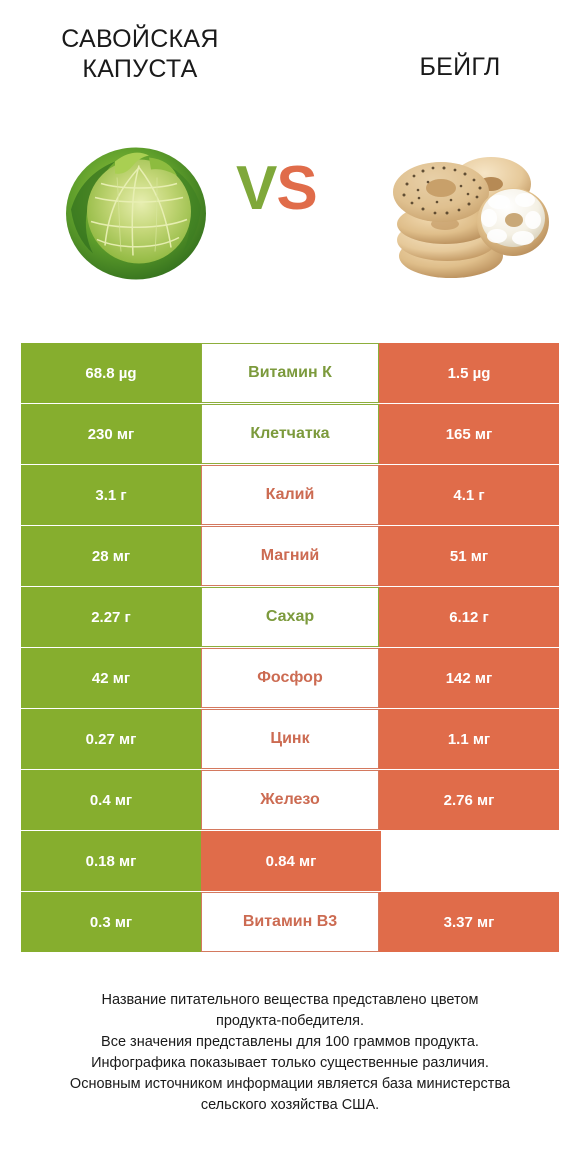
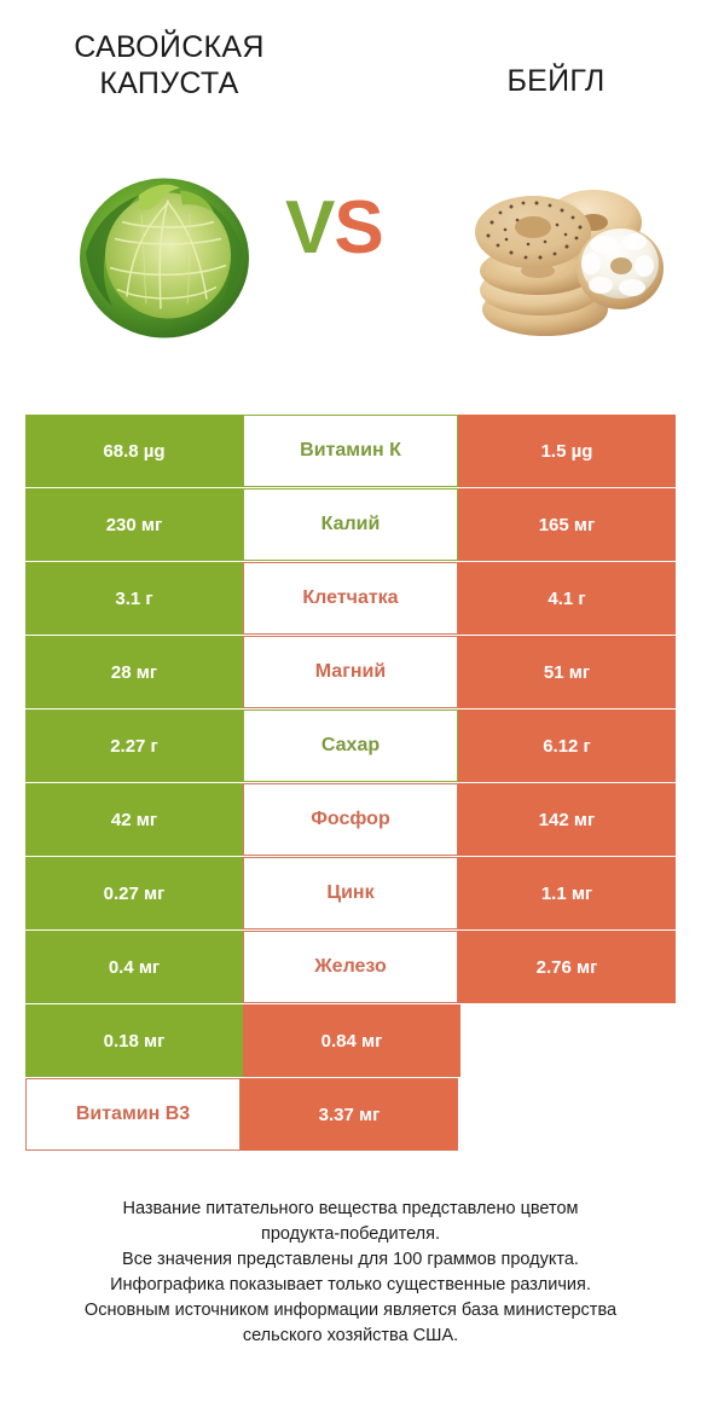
  САВОЙСКАЯ КАПУСТА
  БЕЙГЛ
  VS
  68.8 µg
  Витамин К
  1.5 µg
  230 мг
- Клетчатка
+ Калий
  165 мг
  3.1 г
- Калий
+ Клетчатка
  4.1 г
  28 мг
  Магний
  51 мг
  2.27 г
  Сахар
  6.12 г
  42 мг
  Фосфор
  142 мг
  0.27 мг
  Цинк
  1.1 мг
  0.4 мг
  Железо
  2.76 мг
  0.18 мг
  0.84 мг
- 0.3 мг
  Витамин B3
  3.37 мг
  Название питательного вещества представлено цветом
  продукта-победителя.
  Все значения представлены для 100 граммов продукта.
  Инфографика показывает только существенные различия.
  Основным источником информации является база министерства
  сельского хозяйства США.
